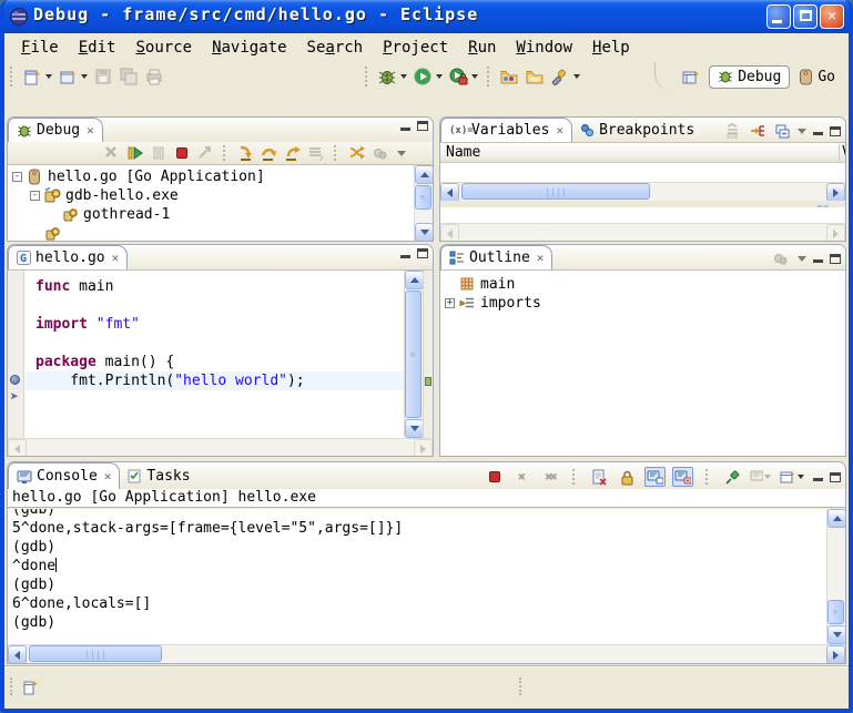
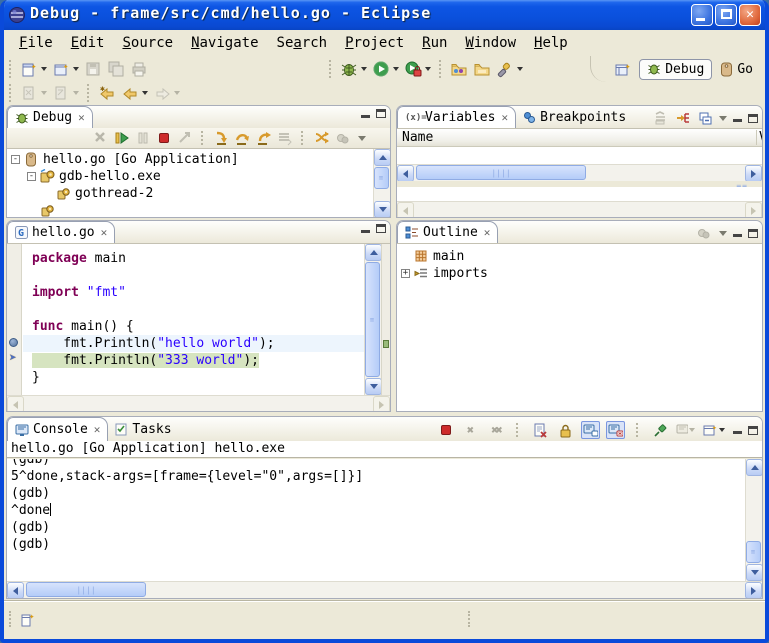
  Debug - frame/src/cmd/hello.go - Eclipse
  ✕
  File
  Edit
  Source
  Navigate
  Search
  Project
  Run
  Window
  Help
  ✦
  ✦
  ✦
  Debug
  Go
+ ✱
  Debug
  ✕
  -
  hello.go [Go Application]
  -
  gdb-hello.exe
- gothread-1
+ gothread-2
  ≡
  (x)=
  Variables
  ✕
  Breakpoints
  Name
  ||||
  G
  hello.go
  ✕
  ➤
- func main
+ package main
  import "fmt"
- package main() {
+ func main() {
  fmt.Println("hello world");
+ fmt.Println("333 world");
+ }
  ≡
  Outline
  ✕
  main
  +
  imports
  Console
  ✕
  Tasks
  ✖
  ✖✖
  ✦
  hello.go [Go Application] hello.exe
  (gdb)
- 5^done,stack-args=[frame={level="5",args=[]}]
+ 5^done,stack-args=[frame={level="0",args=[]}]
  (gdb)
  ^done
  (gdb)
- 6^done,locals=[]
  (gdb)
  ≡
  ||||
  ✦
